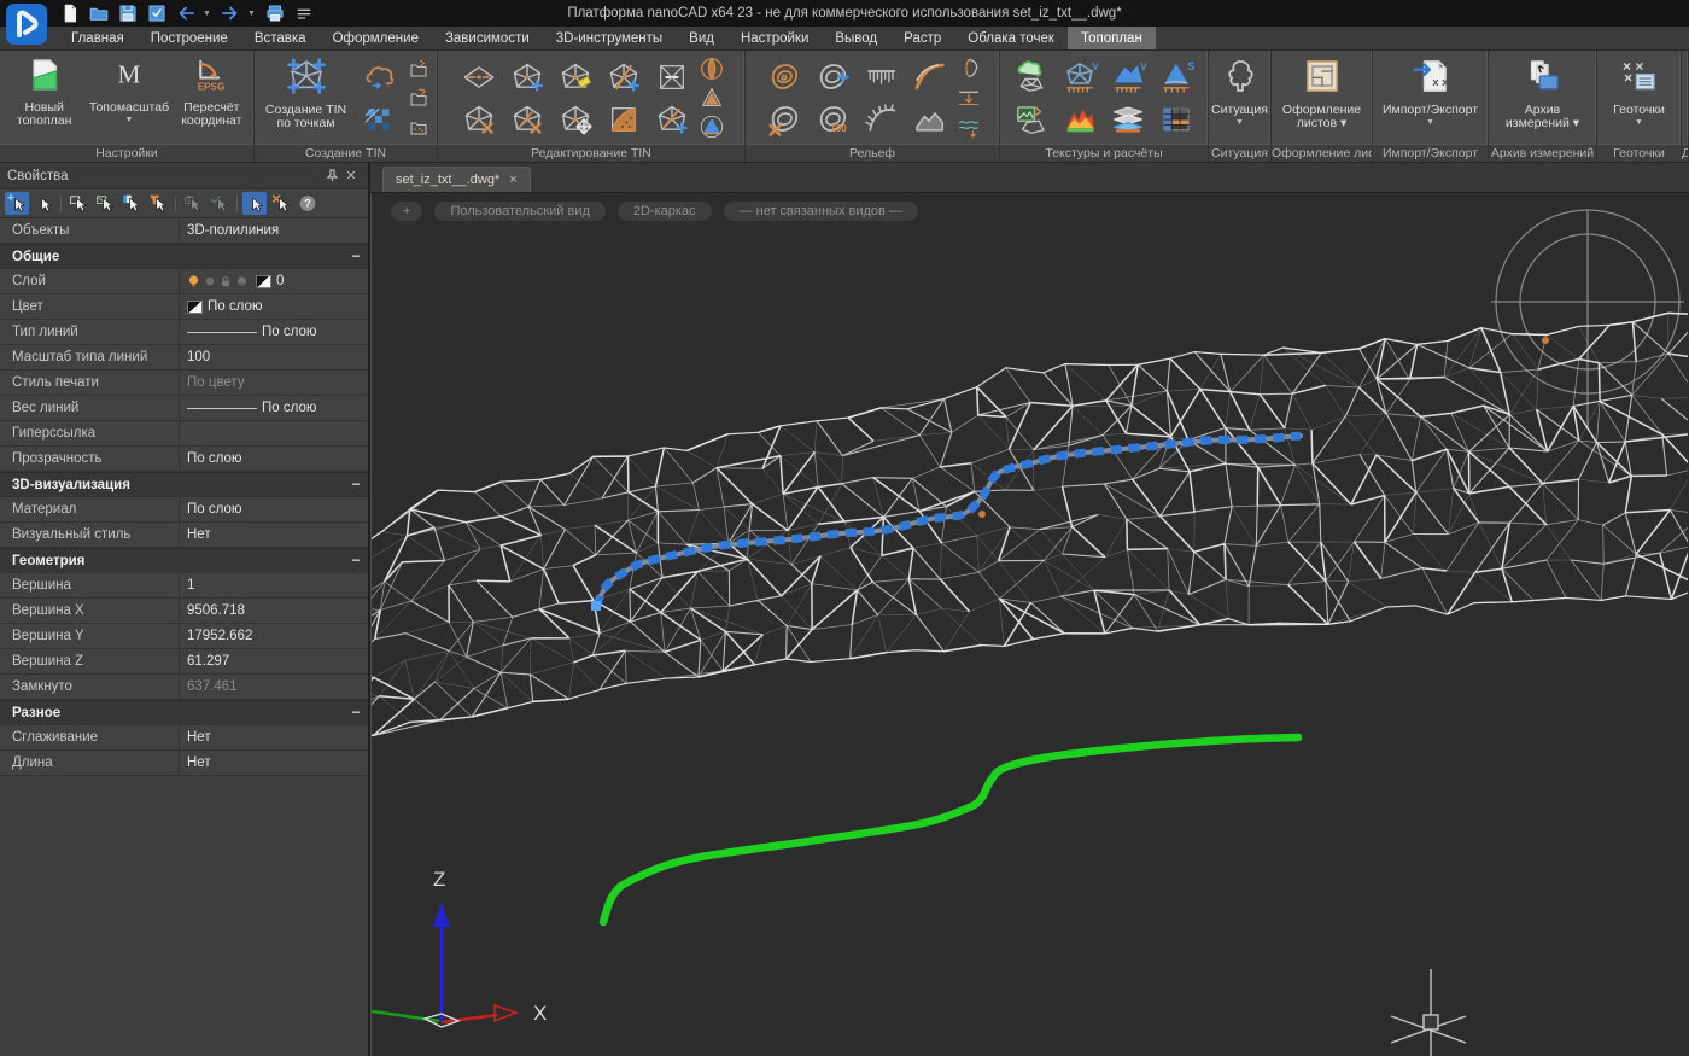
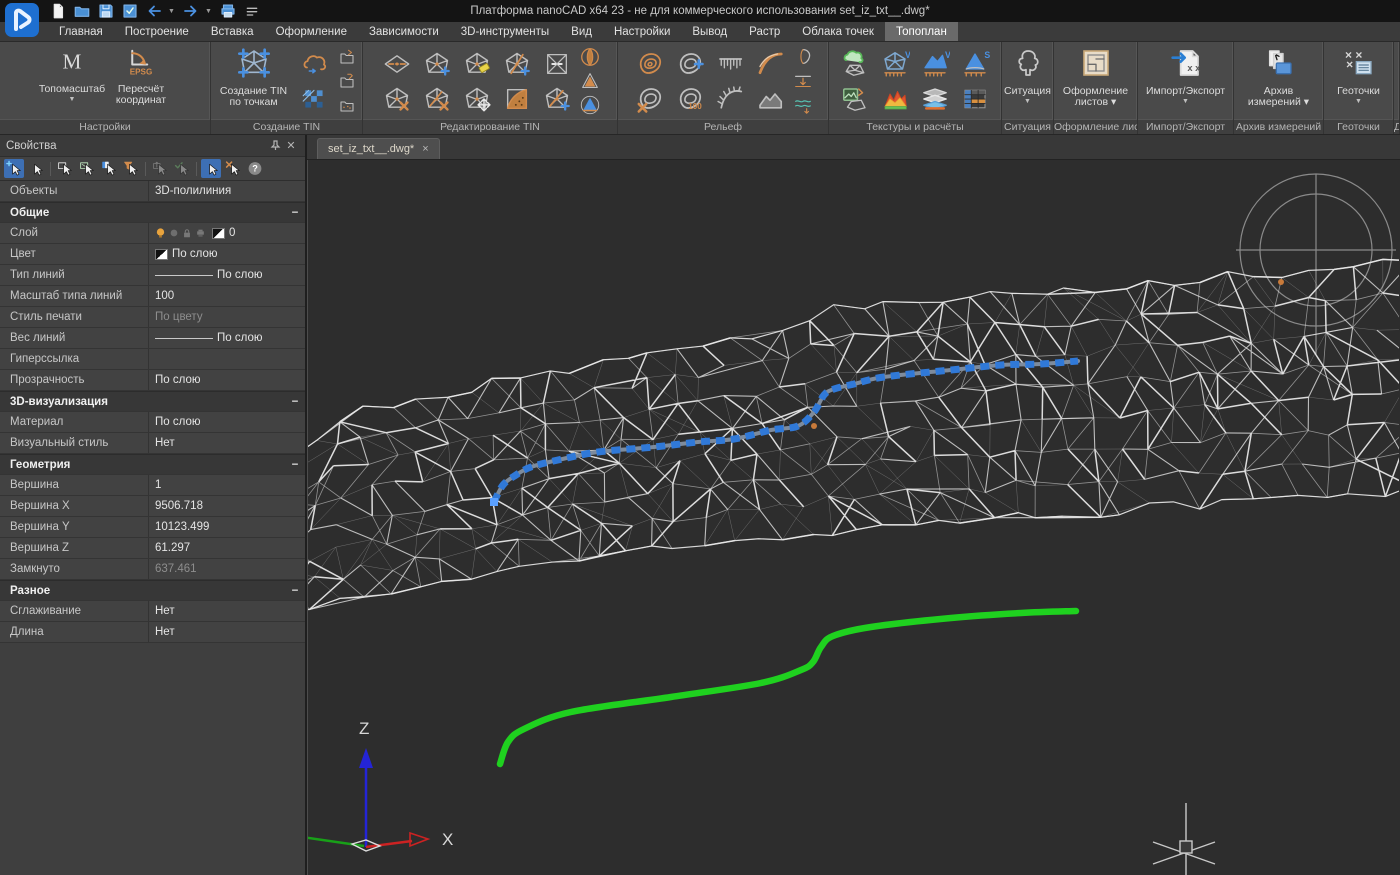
  Платформа nanoCAD x64 23 - не для коммерческого использования set_iz_txt__.dwg*
  Главная
  Построение
  Вставка
  Оформление
  Зависимости
  3D-инструменты
  Вид
  Настройки
  Вывод
  Растр
  Облака точек
  Топоплан
- Новый топоплан
  M
  Топомасштаб
  EPSG
  Пересчёт координат
  Настройки
  Создание TIN по точкам
  Создание TIN
  Редактирование TIN
  100
  Рельеф
  V
  V
  S
  Текстуры и расчёты
  Ситуация
  Ситуация
  Оформление листов ▾
  Оформление лис
  x x
  Импорт/Экспорт
  Импорт/Экспорт
  Архив измерений ▾
  Архив измерений
  × ×
  ×
  Геоточки
  Геоточки
  Д
  Свойства
  ✕
  ?
  Объекты
  3D-полилиния
  Общие
  −
  Слой
  0
  Цвет
  По слою
  Тип линий
  По слою
  Масштаб типа линий
  100
  Стиль печати
  По цвету
  Вес линий
  По слою
  Гиперссылка
  Прозрачность
  По слою
  3D-визуализация
  −
  Материал
  По слою
  Визуальный стиль
  Нет
  Геометрия
  −
  Вершина
  1
  Вершина X
  9506.718
  Вершина Y
- 17952.662
+ 10123.499
  Вершина Z
  61.297
  Замкнуто
  637.461
  Разное
  −
  Сглаживание
  Нет
  Длина
  Нет
  set_iz_txt__.dwg*
  ×
  Z
  X
- +
- Пользовательский вид
- 2D-каркас
- — нет связанных видов —
